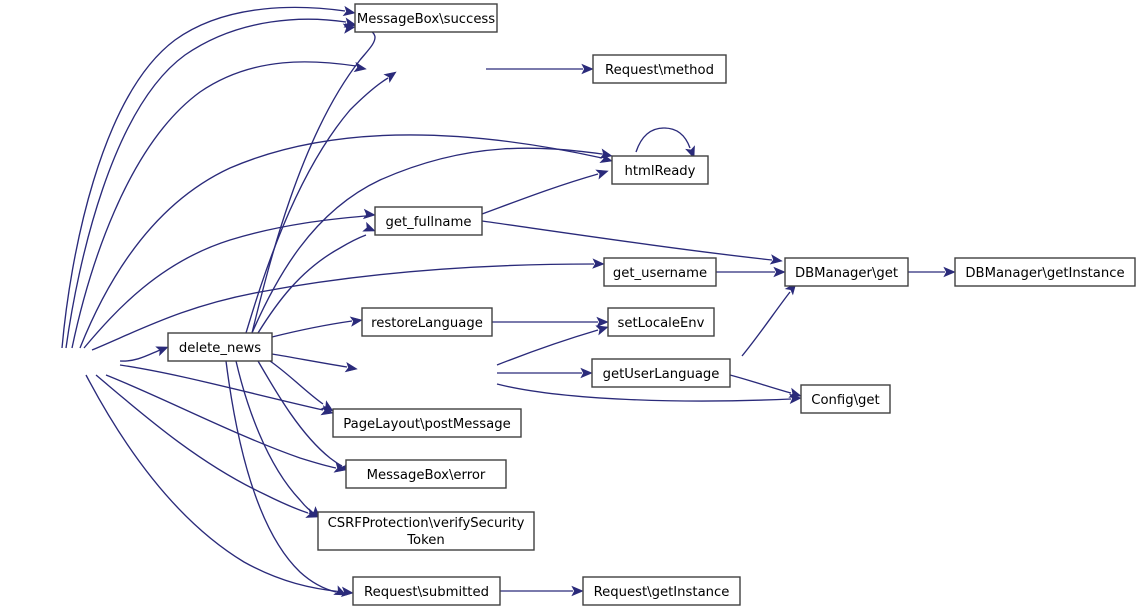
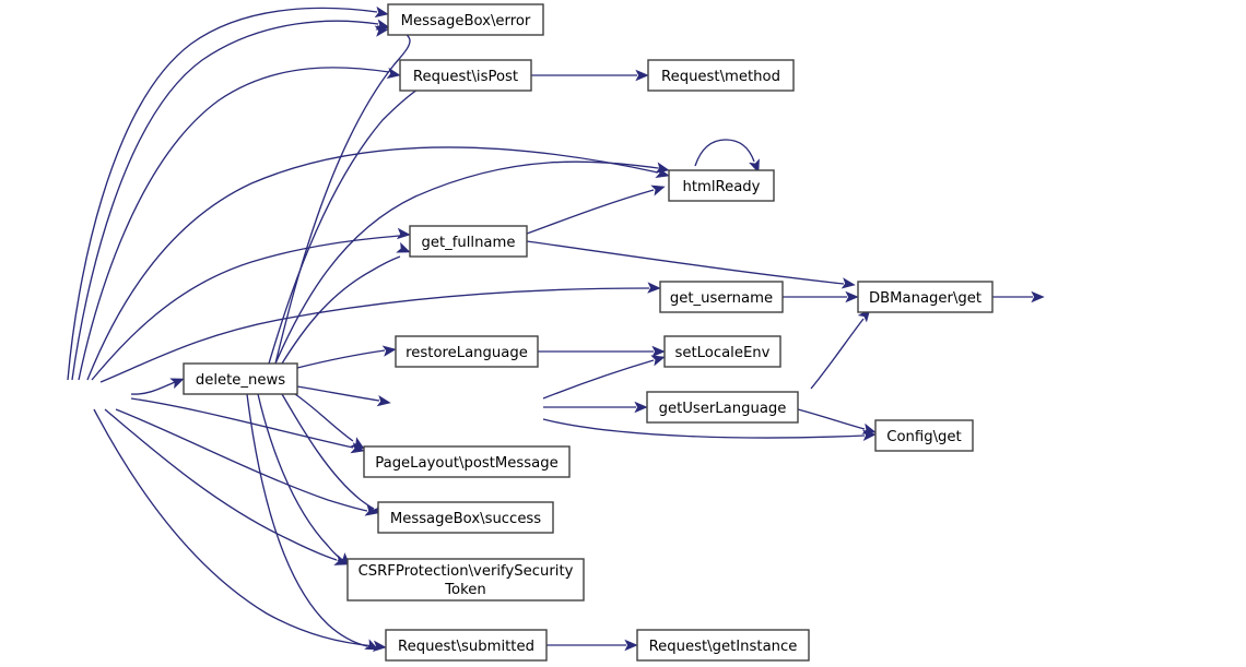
  delete_news
- MessageBox\success
+ MessageBox\error
+ Request\isPost
  Request\method
  htmlReady
  get_fullname
  get_username
  DBManager\get
- DBManager\getInstance
  restoreLanguage
  setLocaleEnv
  getUserLanguage
  Config\get
  PageLayout\postMessage
- MessageBox\error
+ MessageBox\success
  CSRFProtection\verifySecurity
  Token
  Request\submitted
  Request\getInstance
